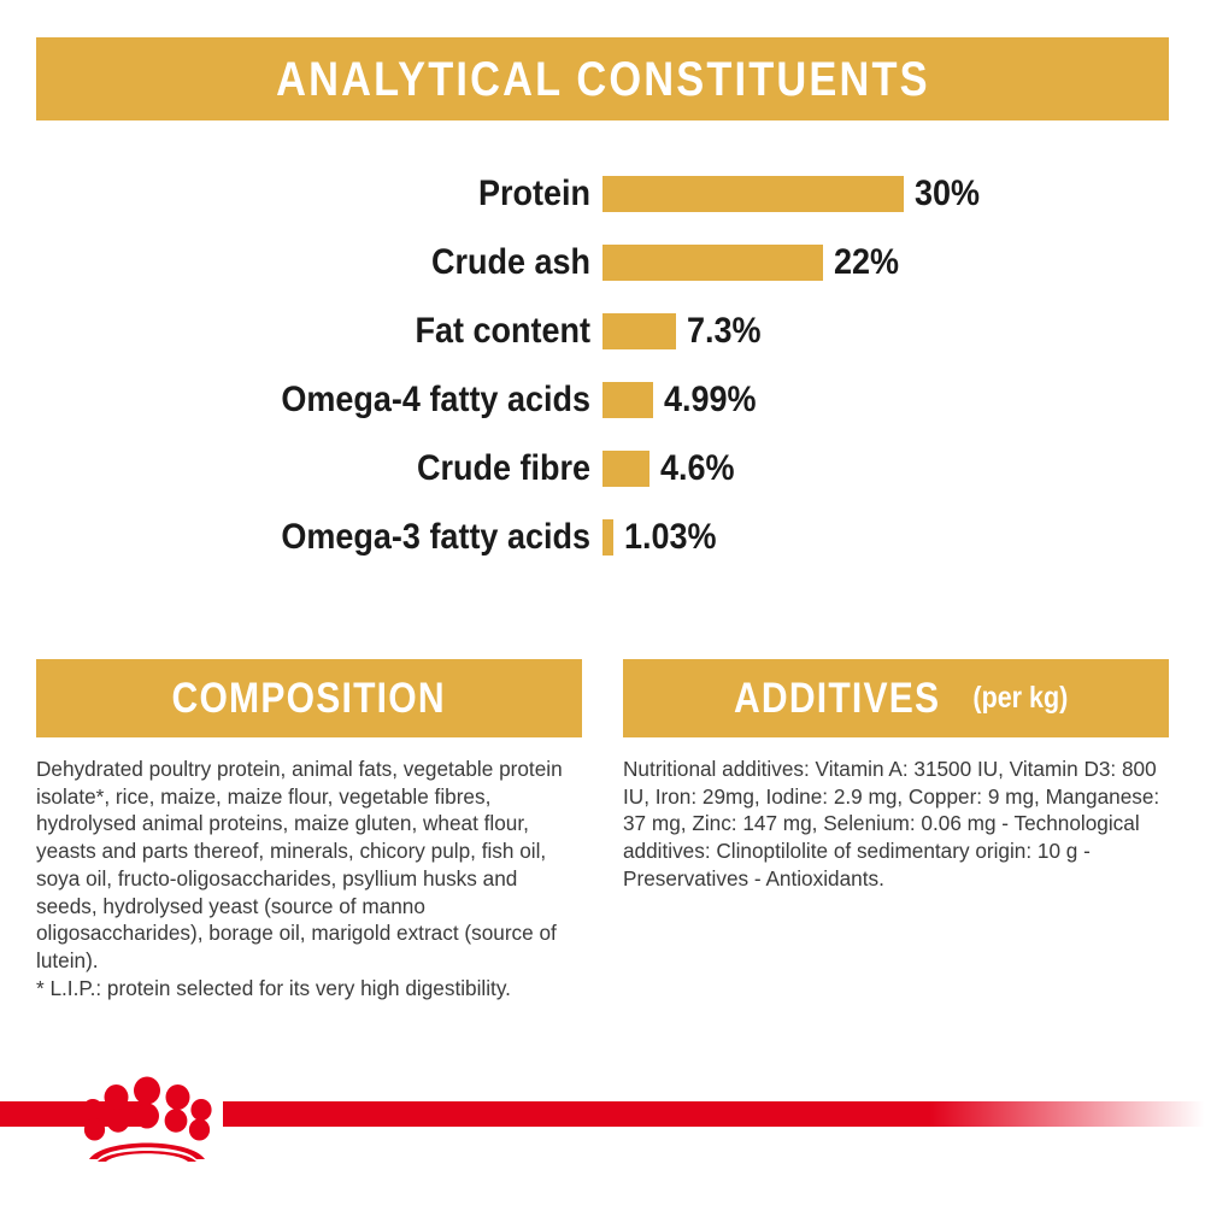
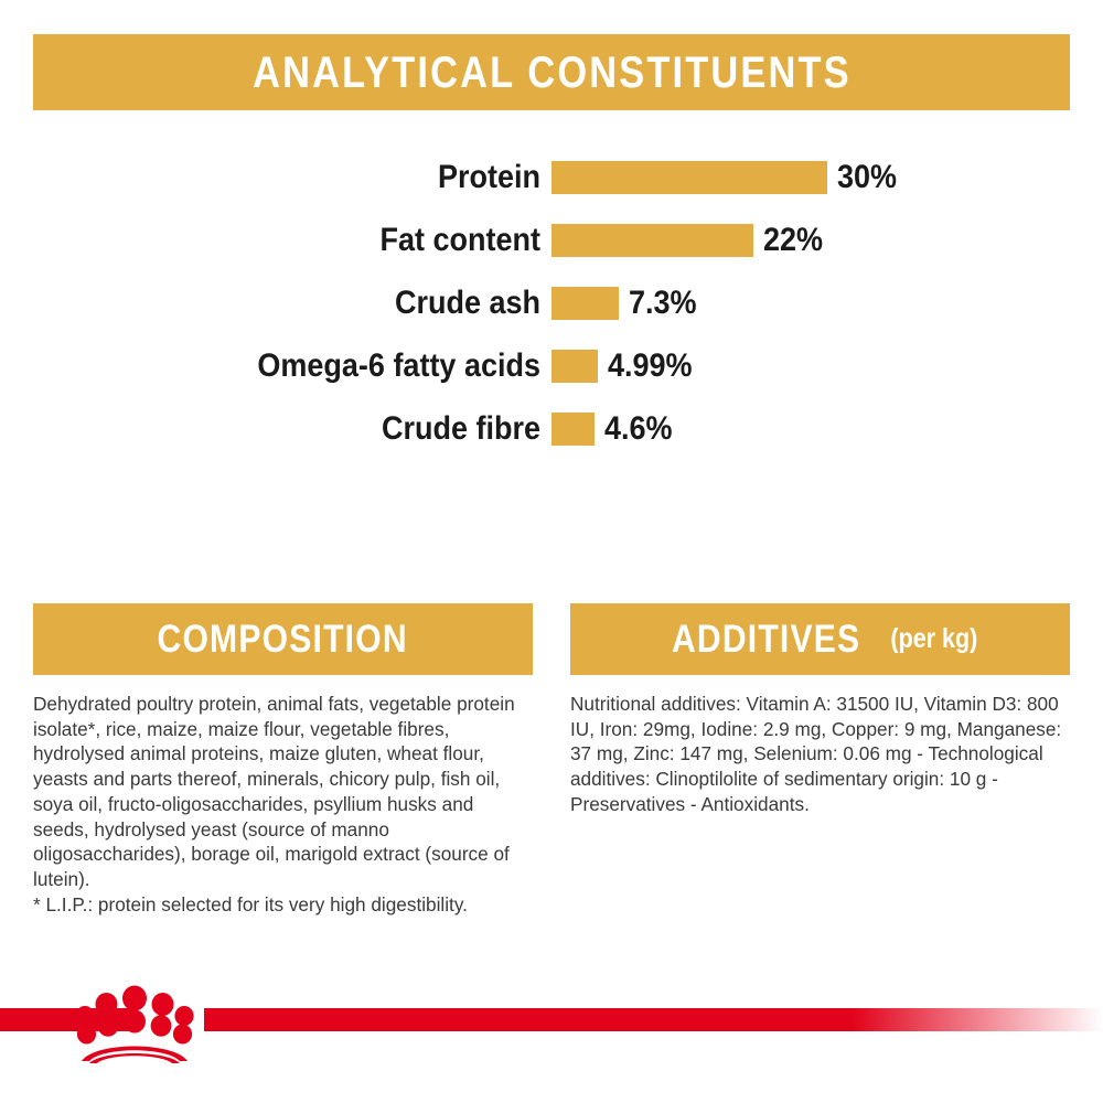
  ANALYTICAL CONSTITUENTS
  Protein
  30%
- Crude ash
+ Fat content
  22%
- Fat content
+ Crude ash
  7.3%
- Omega-4 fatty acids
+ Omega-6 fatty acids
  4.99%
  Crude fibre
  4.6%
- Omega-3 fatty acids
- 1.03%
  COMPOSITION
  Dehydrated poultry protein, animal fats, vegetable protein isolate*, rice, maize, maize flour, vegetable fibres, hydrolysed animal proteins, maize gluten, wheat flour, yeasts and parts thereof, minerals, chicory pulp, fish oil, soya oil, fructo-oligosaccharides, psyllium husks and seeds, hydrolysed yeast (source of manno oligosaccharides), borage oil, marigold extract (source of lutein).
  * L.I.P.: protein selected for its very high digestibility.
  ADDITIVES
  (per kg)
  Nutritional additives: Vitamin A: 31500 IU, Vitamin D3: 800 IU, Iron: 29mg, Iodine: 2.9 mg, Copper: 9 mg, Manganese: 37 mg, Zinc: 147 mg, Selenium: 0.06 mg - Technological additives: Clinoptilolite of sedimentary origin: 10 g - Preservatives - Antioxidants.
